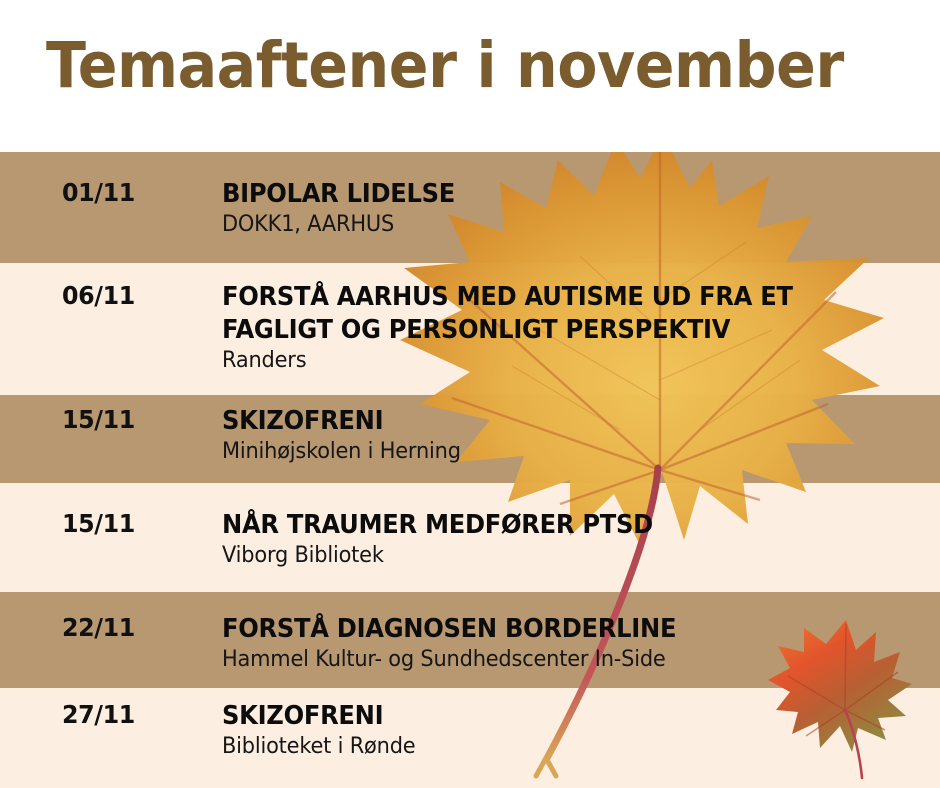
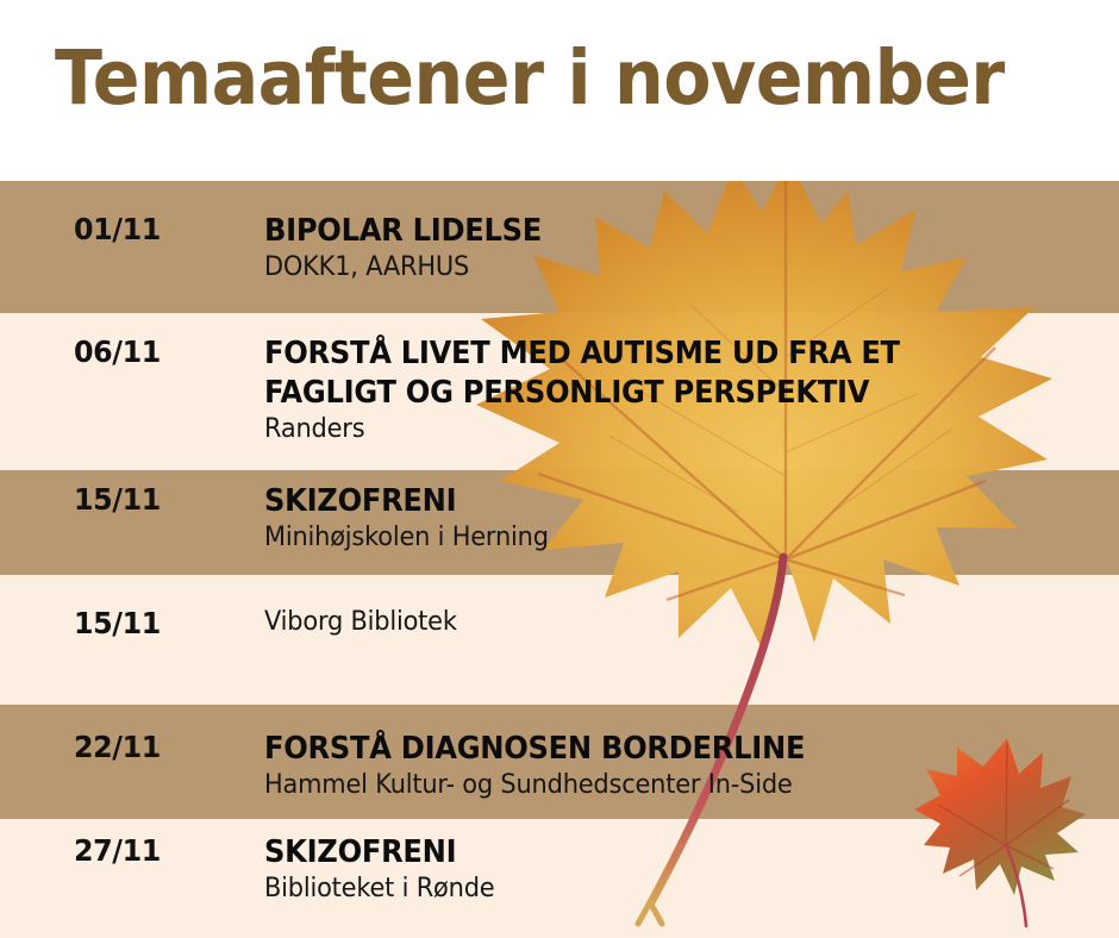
  Temaaftener i november
  01/11
  BIPOLAR LIDELSE
  DOKK1, AARHUS
  06/11
- FORSTÅ AARHUS MED AUTISME UD FRA ET
+ FORSTÅ LIVET MED AUTISME UD FRA ET
  FAGLIGT OG PERSONLIGT PERSPEKTIV
  Randers
  15/11
  SKIZOFRENI
  Minihøjskolen i Herning
  15/11
- NÅR TRAUMER MEDFØRER PTSD
  Viborg Bibliotek
  22/11
  FORSTÅ DIAGNOSEN BORDERLINE
  Hammel Kultur- og Sundhedscenter In-Side
  27/11
  SKIZOFRENI
  Biblioteket i Rønde
